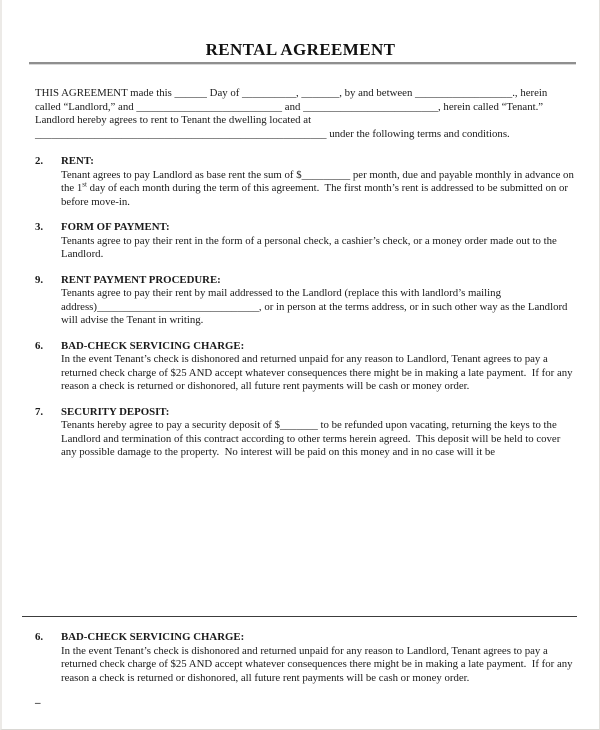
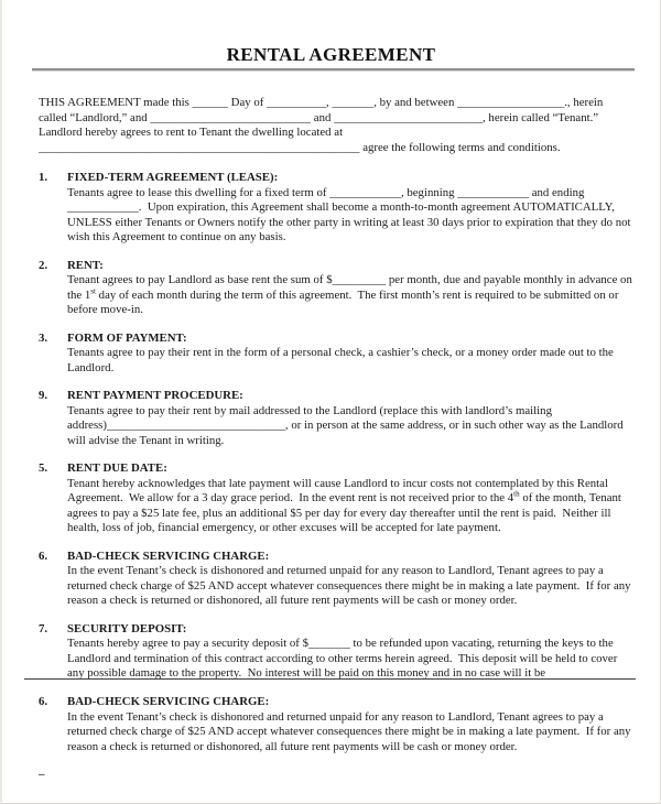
  RENTAL AGREEMENT
  THIS AGREEMENT made this ______ Day of __________, _______, by and between __________________., herein
  called “Landlord,” and ___________________________ and _________________________, herein called “Tenant.”
  Landlord hereby agrees to rent to Tenant the dwelling located at
- ______________________________________________________ under the following terms and conditions.
+ ______________________________________________________ agree the following terms and conditions.
+ 1.
+ FIXED-TERM AGREEMENT (LEASE):
+ Tenants agree to lease this dwelling for a fixed term of ____________, beginning ____________ and ending ____________. Upon expiration, this Agreement shall become a month-to-month agreement AUTOMATICALLY, UNLESS either Tenants or Owners notify the other party in writing at least 30 days prior to expiration that they do not wish this Agreement to continue on any basis.
  2.
  RENT:
- Tenant agrees to pay Landlord as base rent the sum of $_________ per month, due and payable monthly in advance on the 1st day of each month during the term of this agreement. The first month’s rent is addressed to be submitted on or before move-in.
+ Tenant agrees to pay Landlord as base rent the sum of $_________ per month, due and payable monthly in advance on the 1st day of each month during the term of this agreement. The first month’s rent is required to be submitted on or before move-in.
  3.
  FORM OF PAYMENT:
  Tenants agree to pay their rent in the form of a personal check, a cashier’s check, or a money order made out to the Landlord.
  9.
  RENT PAYMENT PROCEDURE:
- Tenants agree to pay their rent by mail addressed to the Landlord (replace this with landlord’s mailing address)______________________________, or in person at the terms address, or in such other way as the Landlord will advise the Tenant in writing.
+ Tenants agree to pay their rent by mail addressed to the Landlord (replace this with landlord’s mailing address)______________________________, or in person at the same address, or in such other way as the Landlord will advise the Tenant in writing.
+ 5.
+ RENT DUE DATE:
+ Tenant hereby acknowledges that late payment will cause Landlord to incur costs not contemplated by this Rental Agreement. We allow for a 3 day grace period. In the event rent is not received prior to the 4th of the month, Tenant agrees to pay a $25 late fee, plus an additional $5 per day for every day thereafter until the rent is paid. Neither ill health, loss of job, financial emergency, or other excuses will be accepted for late payment.
  6.
  BAD-CHECK SERVICING CHARGE:
  In the event Tenant’s check is dishonored and returned unpaid for any reason to Landlord, Tenant agrees to pay a returned check charge of $25 AND accept whatever consequences there might be in making a late payment. If for any reason a check is returned or dishonored, all future rent payments will be cash or money order.
  7.
  SECURITY DEPOSIT:
  Tenants hereby agree to pay a security deposit of $_______ to be refunded upon vacating, returning the keys to the Landlord and termination of this contract according to other terms herein agreed. This deposit will be held to cover any possible damage to the property. No interest will be paid on this money and in no case will it be
  6.
  BAD-CHECK SERVICING CHARGE:
  In the event Tenant’s check is dishonored and returned unpaid for any reason to Landlord, Tenant agrees to pay a returned check charge of $25 AND accept whatever consequences there might be in making a late payment. If for any reason a check is returned or dishonored, all future rent payments will be cash or money order.
  –
